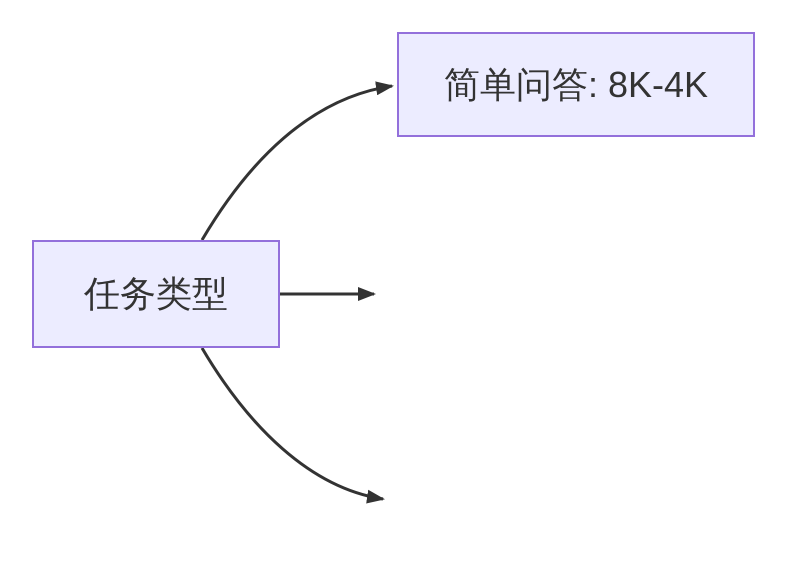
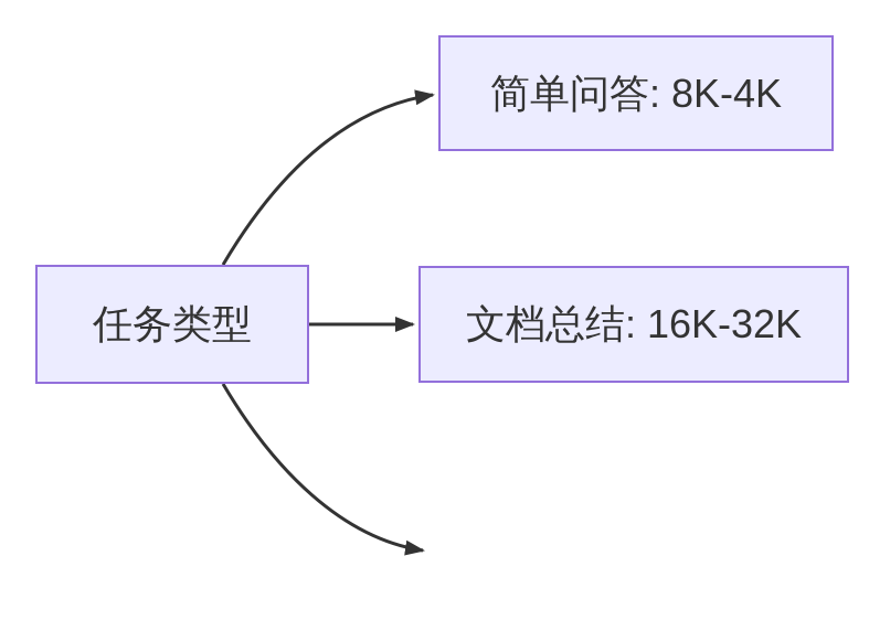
  任务类型
  简单问答: 8K-4K
+ 文档总结: 16K-32K
